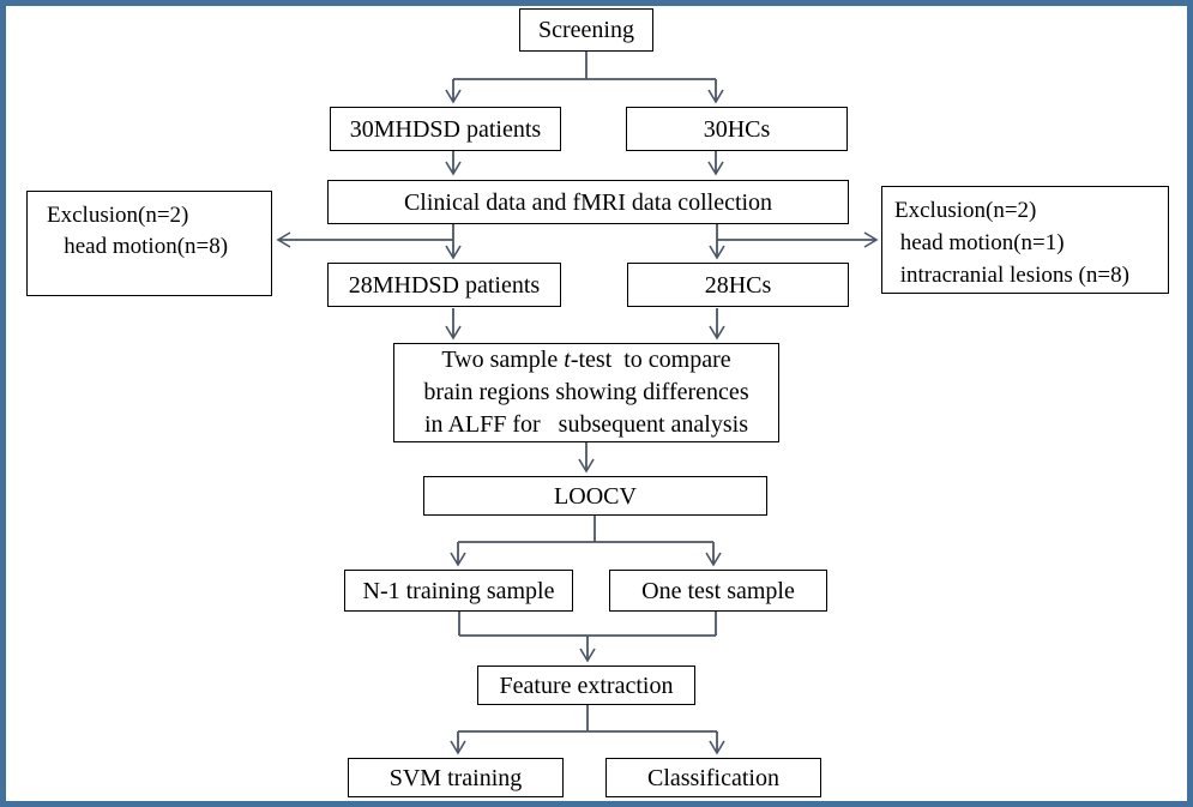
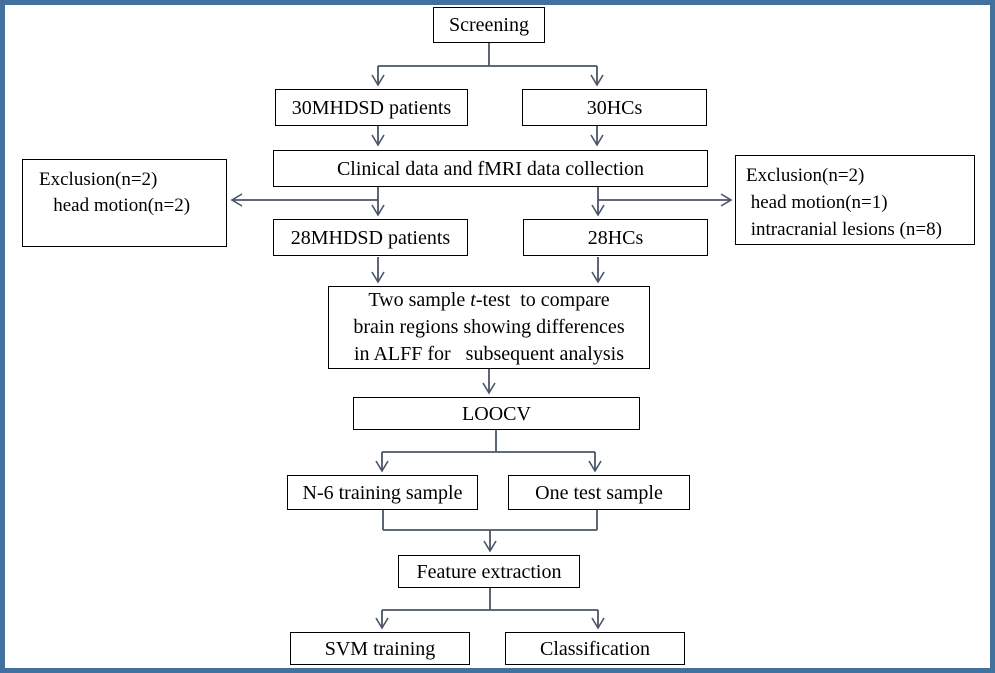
  Screening
  30MHDSD patients
  30HCs
  Clinical data and fMRI data collection
  Exclusion(n=2)
- head motion(n=8)
+ head motion(n=2)
  Exclusion(n=2)
  head motion(n=1)
  intracranial lesions (n=8)
  28MHDSD patients
  28HCs
  Two sample t-test to compare
  brain regions showing differences
  in ALFF for subsequent analysis
  LOOCV
- N-1 training sample
+ N-6 training sample
  One test sample
  Feature extraction
  SVM training
  Classification
